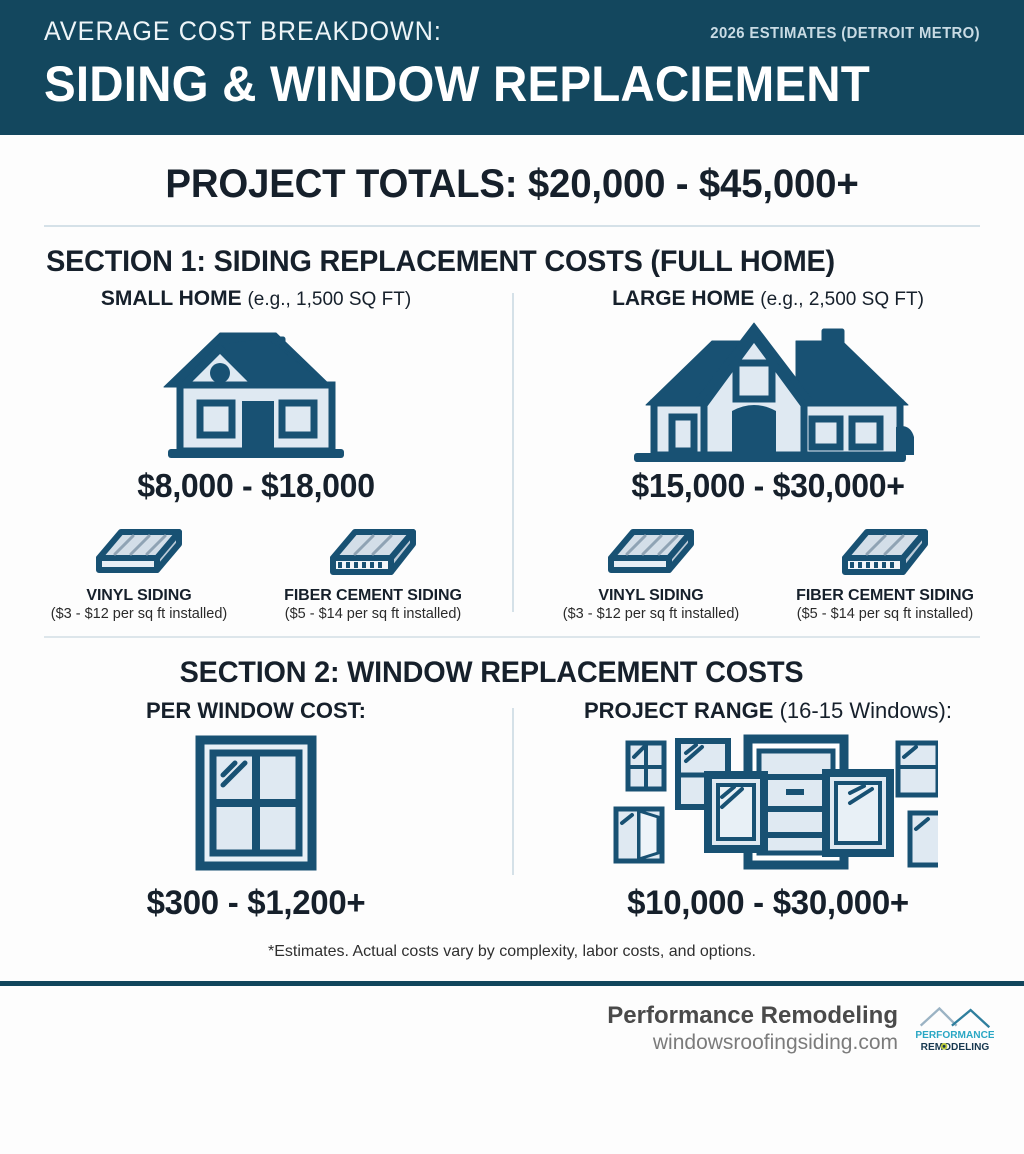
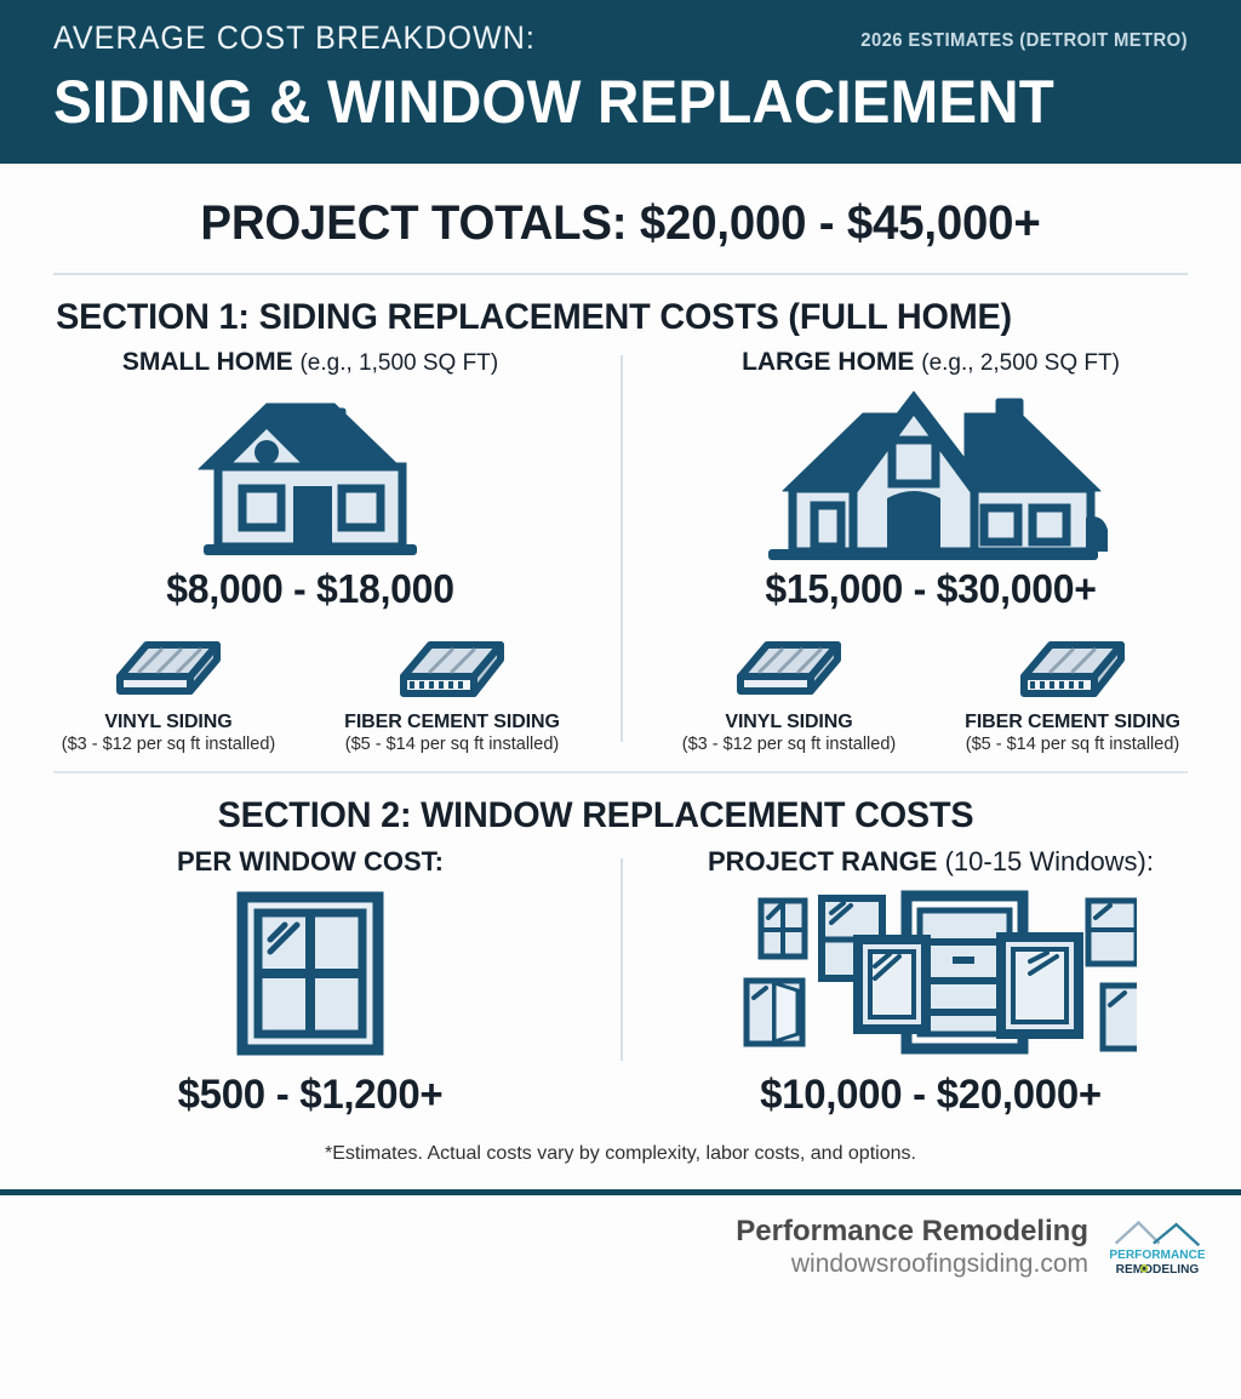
  AVERAGE COST BREAKDOWN:
  2026 ESTIMATES (DETROIT METRO)
  SIDING & WINDOW REPLACIEMENT
  PROJECT TOTALS: $20,000 - $45,000+
  SECTION 1: SIDING REPLACEMENT COSTS (FULL HOME)
  SMALL HOME (e.g., 1,500 SQ FT)
  $8,000 - $18,000
  VINYL SIDING
  ($3 - $12 per sq ft installed)
  FIBER CEMENT SIDING
  ($5 - $14 per sq ft installed)
  LARGE HOME (e.g., 2,500 SQ FT)
  $15,000 - $30,000+
  VINYL SIDING
  ($3 - $12 per sq ft installed)
  FIBER CEMENT SIDING
  ($5 - $14 per sq ft installed)
  SECTION 2: WINDOW REPLACEMENT COSTS
  PER WINDOW COST:
- $300 - $1,200+
+ $500 - $1,200+
- PROJECT RANGE (16-15 Windows):
+ PROJECT RANGE (10-15 Windows):
- $10,000 - $30,000+
+ $10,000 - $20,000+
  *Estimates. Actual costs vary by complexity, labor costs, and options.
  Performance Remodeling
  windowsroofingsiding.com
  PERFORMANCE
  REMDELING
